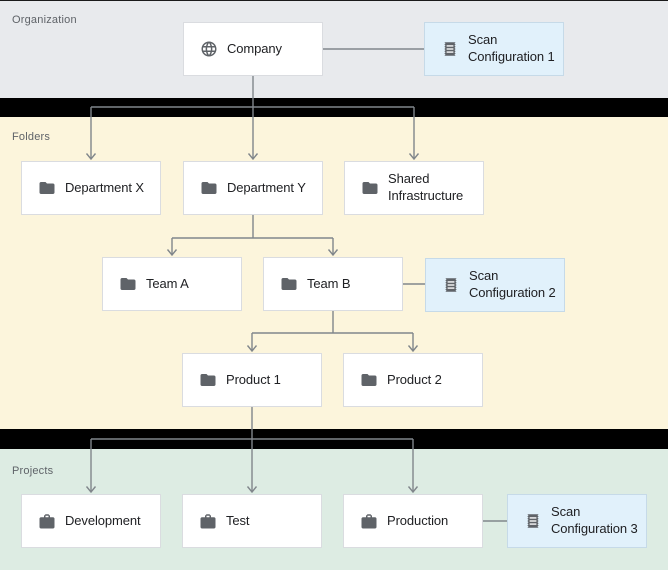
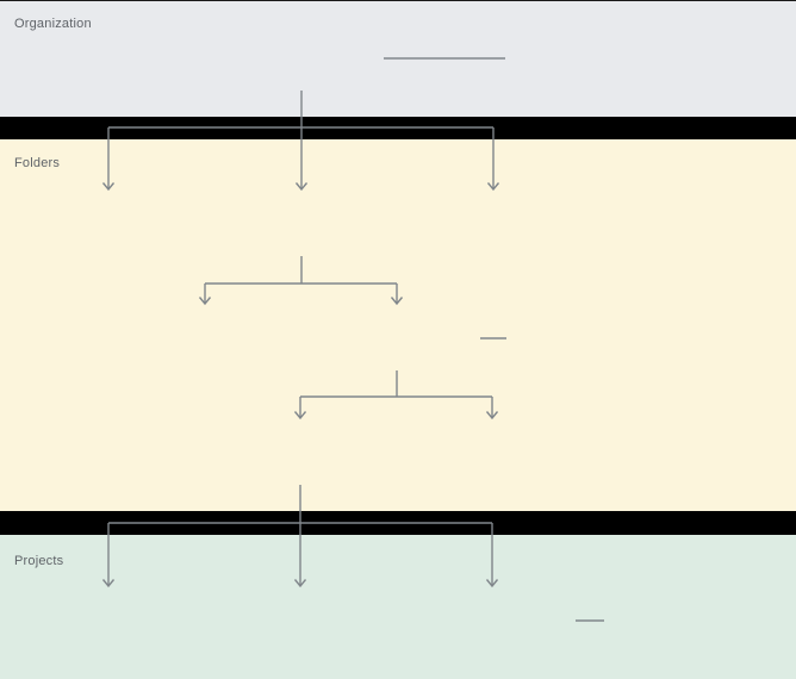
  Organization
  Folders
  Projects
- Company
- Scan Configuration 1
- Department X
- Department Y
- Shared Infrastructure
- Team A
- Team B
- Scan Configuration 2
- Product 1
- Product 2
- Development
- Test
- Production
- Scan Configuration 3
